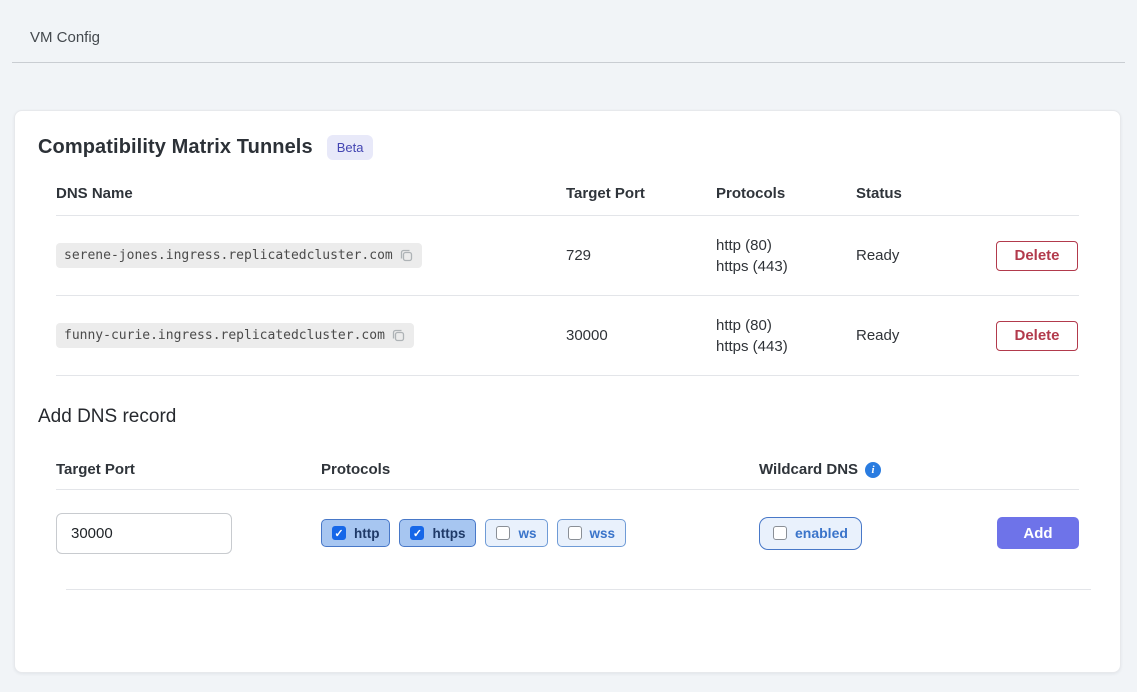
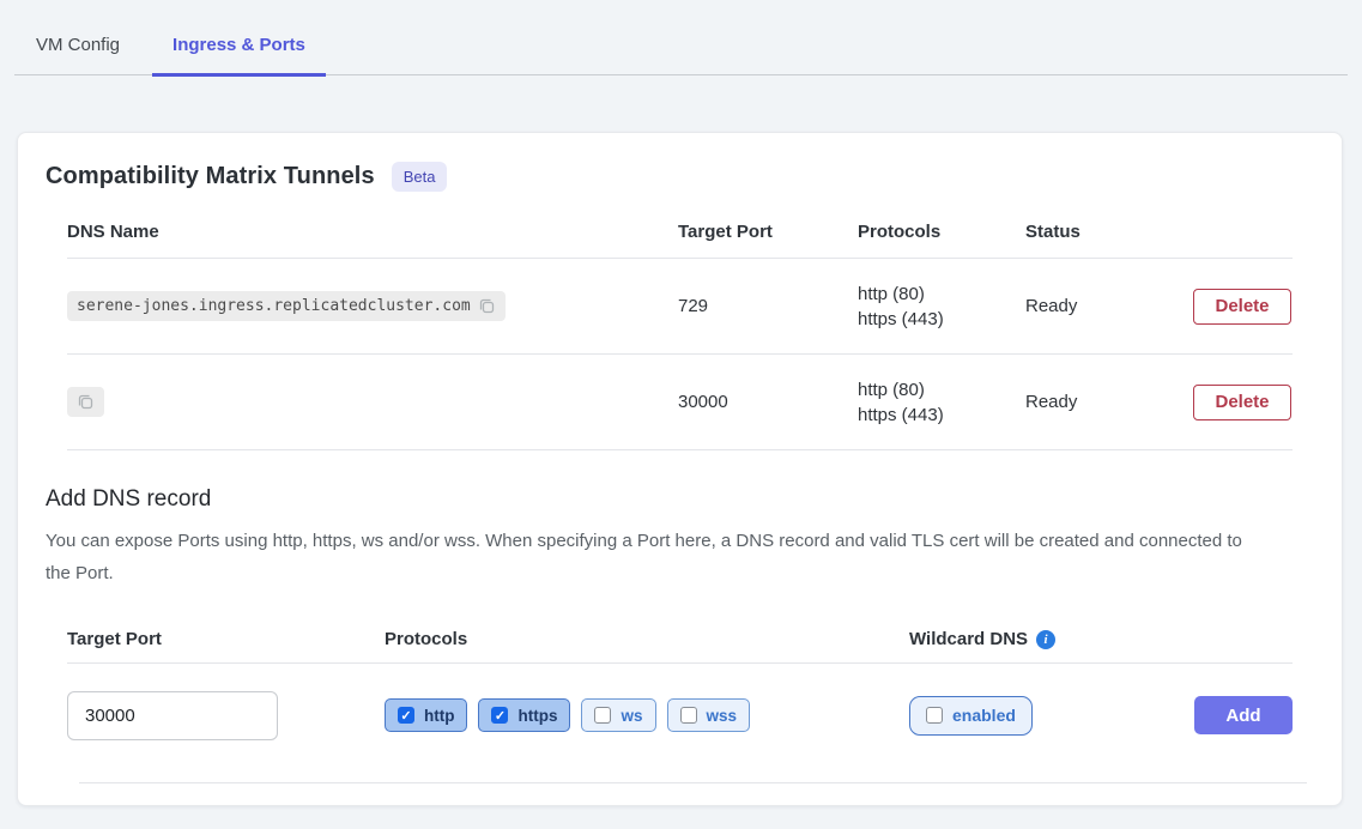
  VM Config
+ Ingress & Ports
  Compatibility Matrix Tunnels
  Beta
  DNS Name
  Target Port
  Protocols
  Status
  serene-jones.ingress.replicatedcluster.com
  729
  http (80)
  https (443)
  Ready
  Delete
- funny-curie.ingress.replicatedcluster.com
  30000
  http (80)
  https (443)
  Ready
  Delete
  Add DNS record
+ You can expose Ports using http, https, ws and/or wss. When specifying a Port here, a DNS record and valid TLS cert will be created and connected to the Port.
  Target Port
  Protocols
  Wildcard DNS
  30000
  http
  https
  ws
  wss
  enabled
  Add
